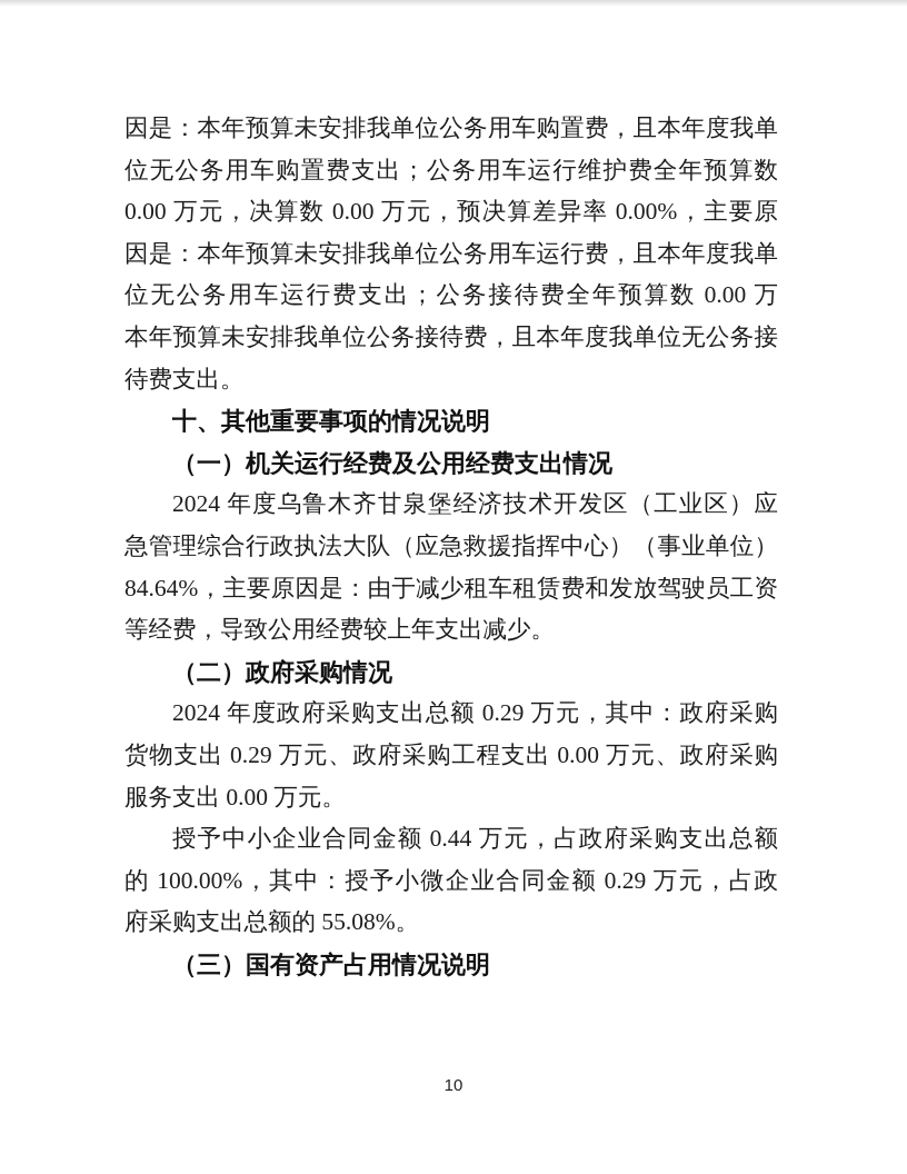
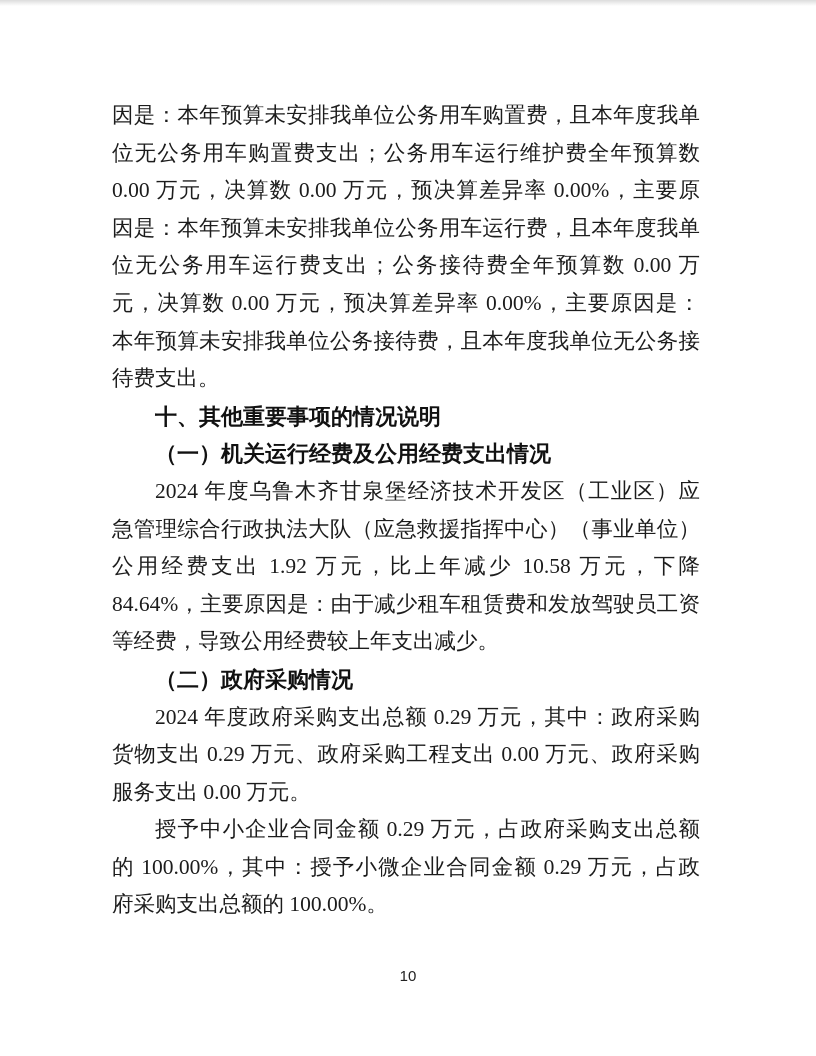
  因是：本年预算未安排我单位公务用车购置费，且本年度我单
  位无公务用车购置费支出；公务用车运行维护费全年预算数
  0.00 万元，决算数 0.00 万元，预决算差异率 0.00%，主要原
  因是：本年预算未安排我单位公务用车运行费，且本年度我单
  位无公务用车运行费支出；公务接待费全年预算数 0.00 万
+ 元，决算数 0.00 万元，预决算差异率 0.00%，主要原因是：
  本年预算未安排我单位公务接待费，且本年度我单位无公务接
  待费支出。
  十、其他重要事项的情况说明
  （一）机关运行经费及公用经费支出情况
  2024 年度乌鲁木齐甘泉堡经济技术开发区（工业区）应
  急管理综合行政执法大队（应急救援指挥中心）（事业单位）
+ 公用经费支出 1.92 万元，比上年减少 10.58 万元，下降
  84.64%，主要原因是：由于减少租车租赁费和发放驾驶员工资
  等经费，导致公用经费较上年支出减少。
  （二）政府采购情况
  2024 年度政府采购支出总额 0.29 万元，其中：政府采购
  货物支出 0.29 万元、政府采购工程支出 0.00 万元、政府采购
  服务支出 0.00 万元。
- 授予中小企业合同金额 0.44 万元，占政府采购支出总额
+ 授予中小企业合同金额 0.29 万元，占政府采购支出总额
  的 100.00%，其中：授予小微企业合同金额 0.29 万元，占政
- 府采购支出总额的 55.08%。
+ 府采购支出总额的 100.00%。
- （三）国有资产占用情况说明
  10
